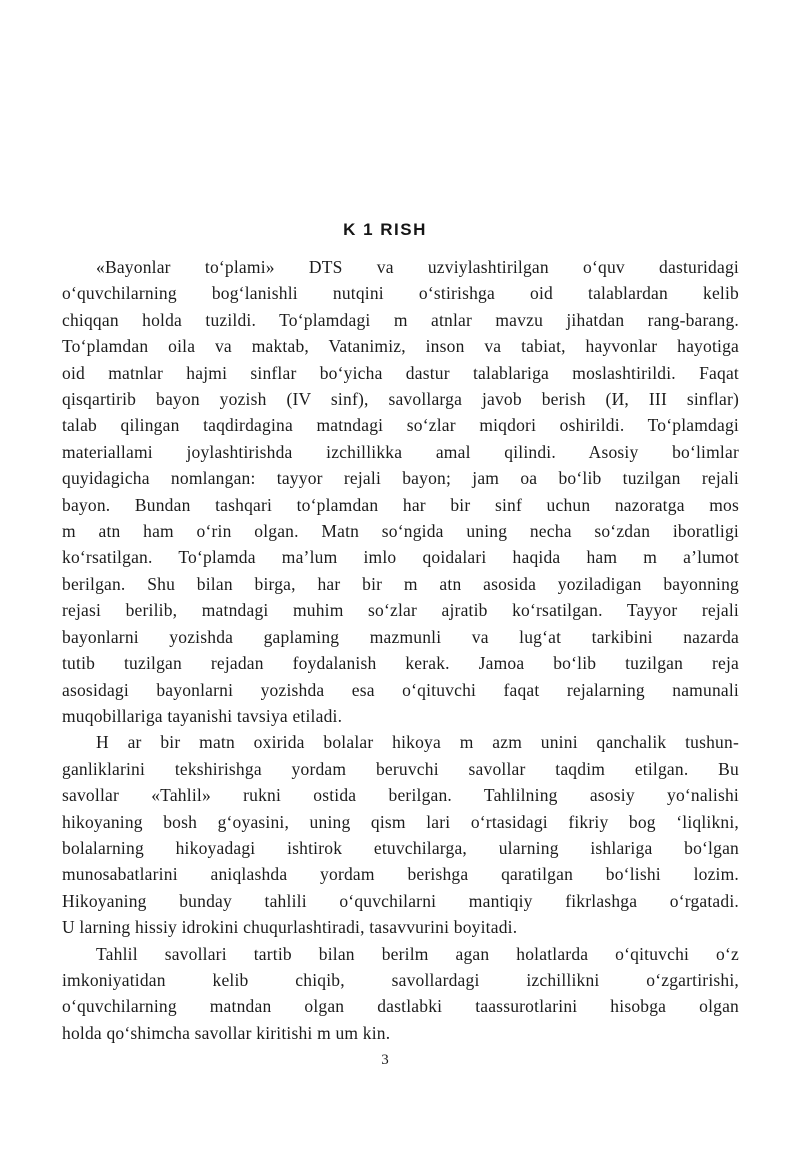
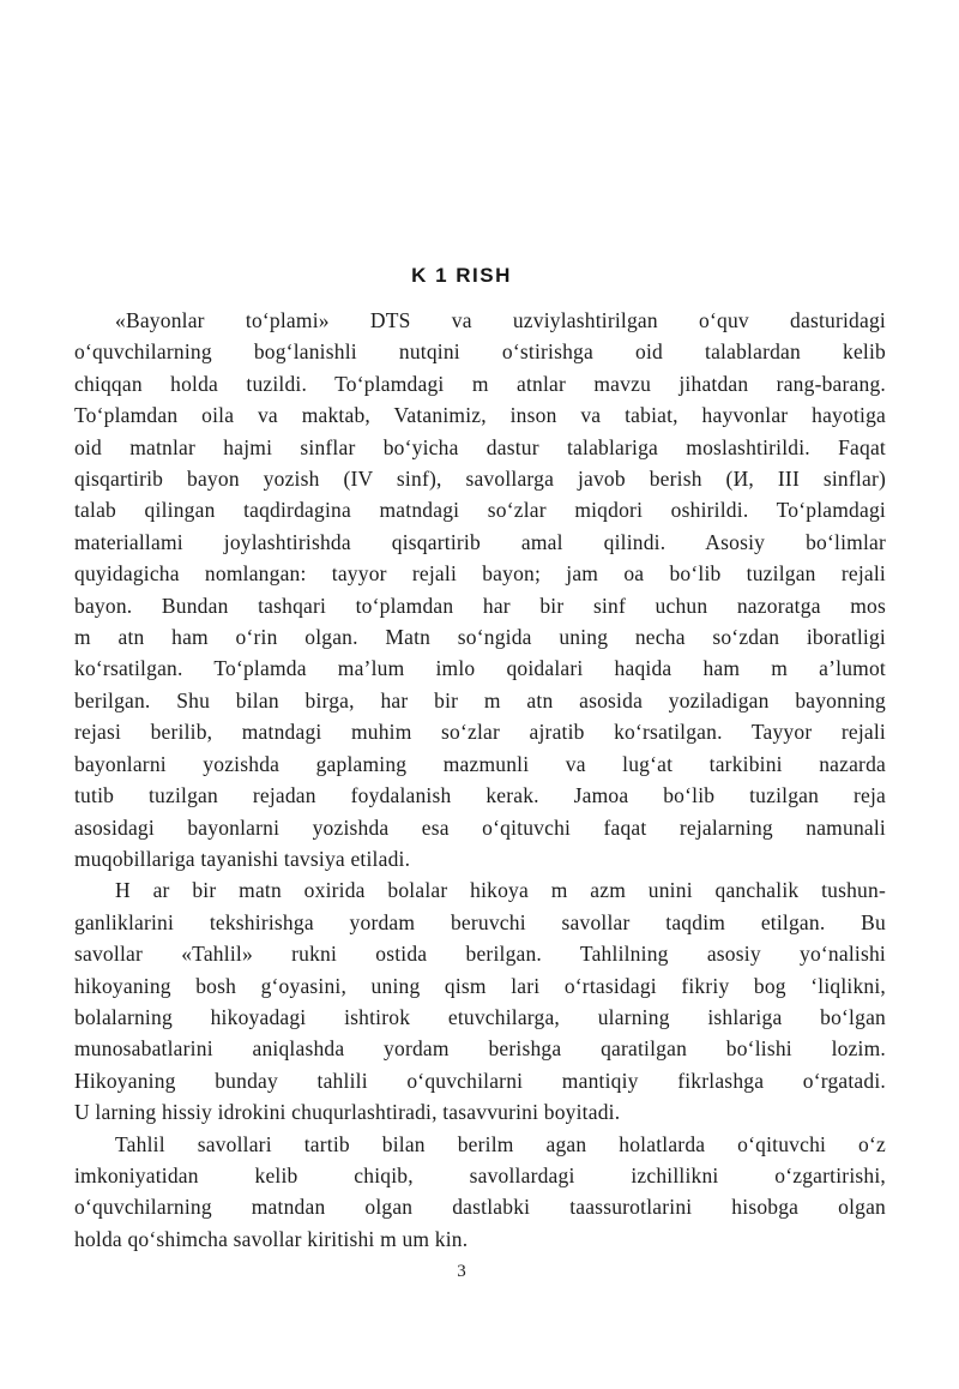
  K 1 RISH
  «Bayonlar to‘plami» DTS va uzviylashtirilgan o‘quv dasturidagi
  o‘quvchilarning bog‘lanishli nutqini o‘stirishga oid talablardan kelib
  chiqqan holda tuzildi. To‘plamdagi m atnlar mavzu jihatdan rang-barang.
  To‘plamdan oila va maktab, Vatanimiz, inson va tabiat, hayvonlar hayotiga
  oid matnlar hajmi sinflar bo‘yicha dastur talablariga moslashtirildi. Faqat
  qisqartirib bayon yozish (IV sinf), savollarga javob berish (И, III sinflar)
  talab qilingan taqdirdagina matndagi so‘zlar miqdori oshirildi. To‘plamdagi
- materiallami joylashtirishda izchillikka amal qilindi. Asosiy bo‘limlar
+ materiallami joylashtirishda qisqartirib amal qilindi. Asosiy bo‘limlar
  quyidagicha nomlangan: tayyor rejali bayon; jam oa bo‘lib tuzilgan rejali
  bayon. Bundan tashqari to‘plamdan har bir sinf uchun nazoratga mos
  m atn ham o‘rin olgan. Matn so‘ngida uning necha so‘zdan iboratligi
  ko‘rsatilgan. To‘plamda ma’lum imlo qoidalari haqida ham m a’lumot
  berilgan. Shu bilan birga, har bir m atn asosida yoziladigan bayonning
  rejasi berilib, matndagi muhim so‘zlar ajratib ko‘rsatilgan. Tayyor rejali
  bayonlarni yozishda gaplaming mazmunli va lug‘at tarkibini nazarda
  tutib tuzilgan rejadan foydalanish kerak. Jamoa bo‘lib tuzilgan reja
  asosidagi bayonlarni yozishda esa o‘qituvchi faqat rejalarning namunali
  muqobillariga tayanishi tavsiya etiladi.
  H ar bir matn oxirida bolalar hikoya m azm unini qanchalik tushun-
  ganliklarini tekshirishga yordam beruvchi savollar taqdim etilgan. Bu
  savollar «Tahlil» rukni ostida berilgan. Tahlilning asosiy yo‘nalishi
  hikoyaning bosh g‘oyasini, uning qism lari o‘rtasidagi fikriy bog ‘liqlikni,
  bolalarning hikoyadagi ishtirok etuvchilarga, ularning ishlariga bo‘lgan
  munosabatlarini aniqlashda yordam berishga qaratilgan bo‘lishi lozim.
  Hikoyaning bunday tahlili o‘quvchilarni mantiqiy fikrlashga o‘rgatadi.
  U larning hissiy idrokini chuqurlashtiradi, tasavvurini boyitadi.
  Tahlil savollari tartib bilan berilm agan holatlarda o‘qituvchi o‘z
  imkoniyatidan kelib chiqib, savollardagi izchillikni o‘zgartirishi,
  o‘quvchilarning matndan olgan dastlabki taassurotlarini hisobga olgan
  holda qo‘shimcha savollar kiritishi m um kin.
  3
